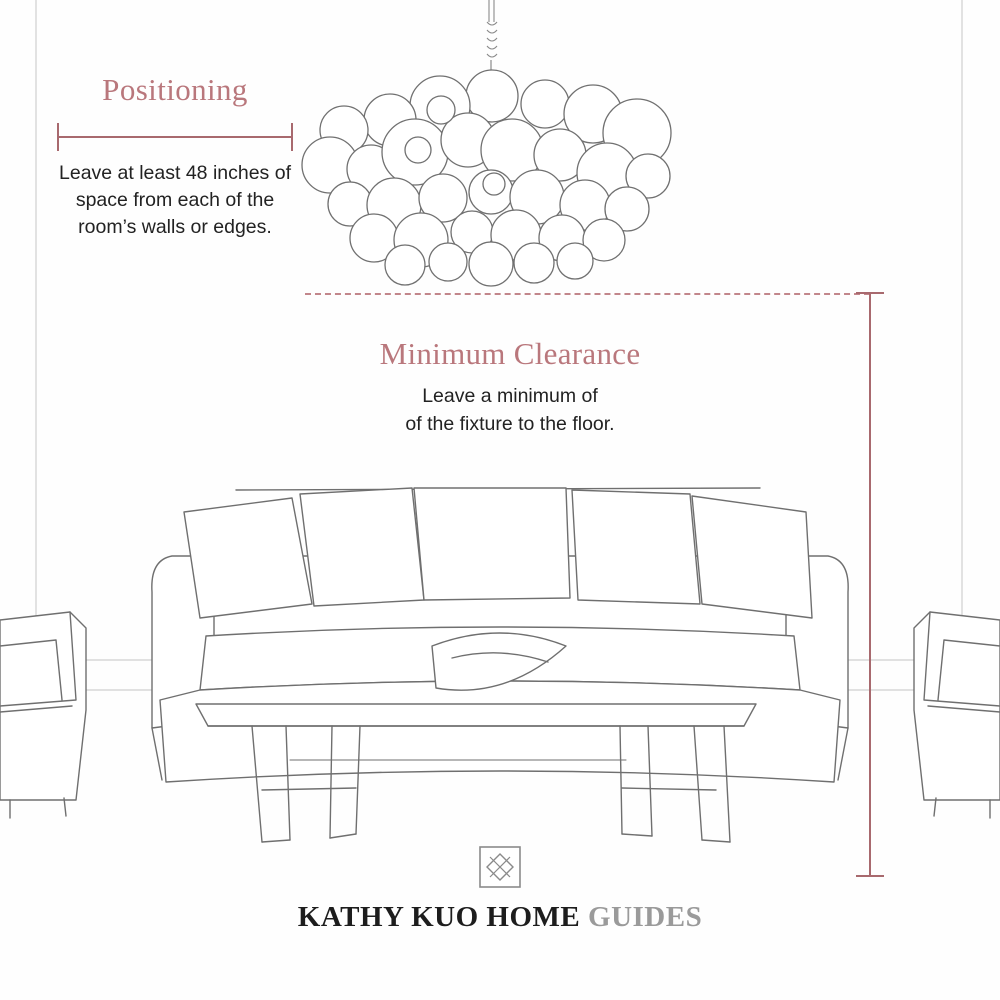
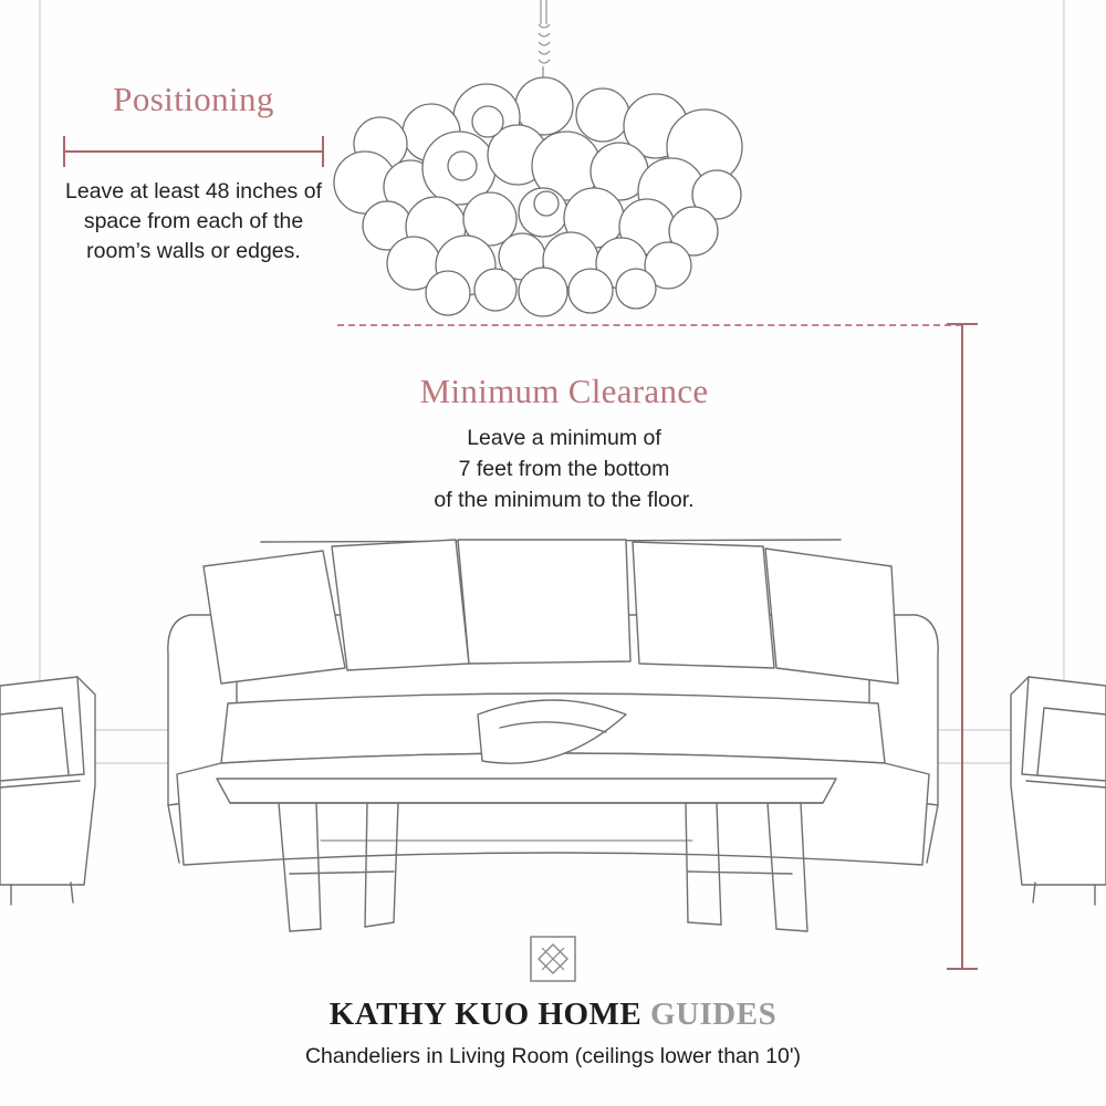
  Positioning
  Leave at least 48 inches of space from each of the room’s walls or edges.
  Minimum Clearance
  Leave a minimum of
+ 7 feet from the bottom
- of the fixture to the floor.
+ of the minimum to the floor.
  KATHY KUO HOME GUIDES
+ Chandeliers in Living Room (ceilings lower than 10')
